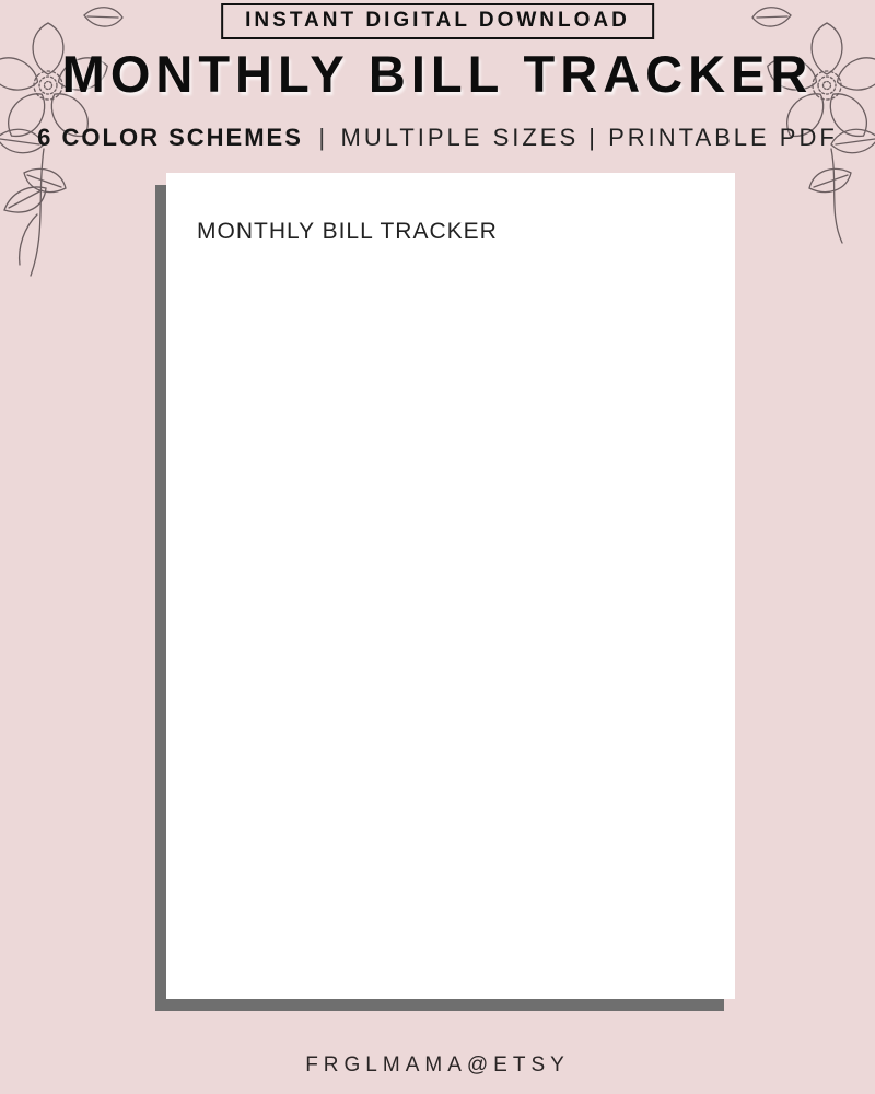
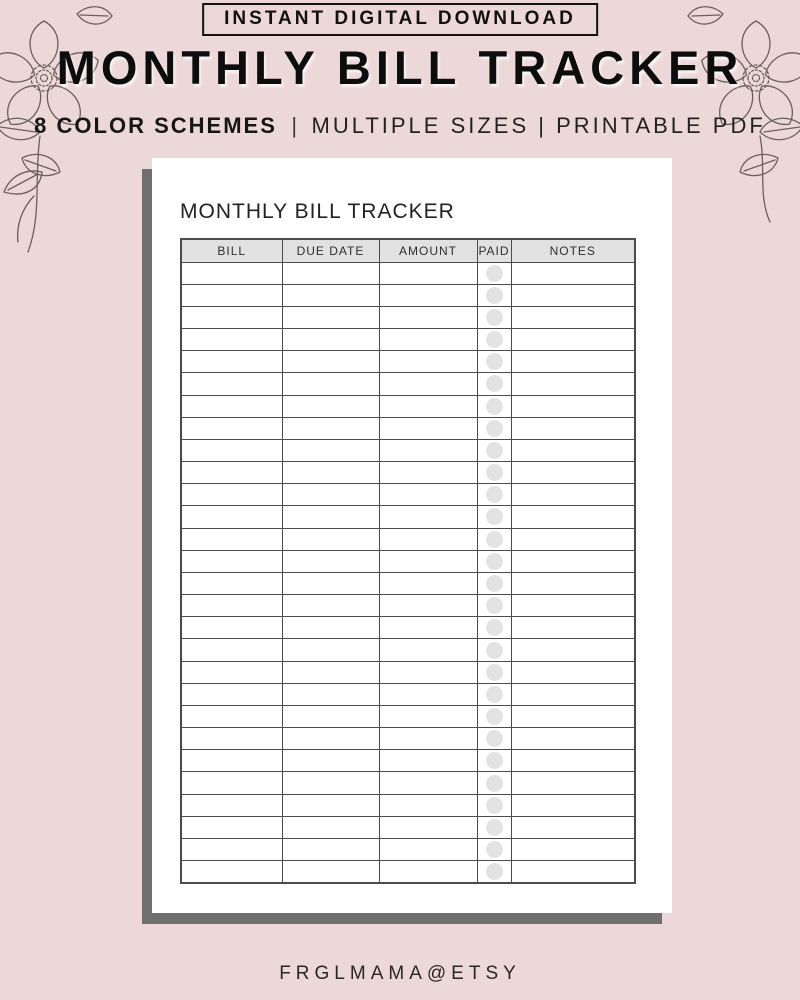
  INSTANT DIGITAL DOWNLOAD
  MONTHLY BILL TRACKER
- 6 COLOR SCHEMES | MULTIPLE SIZES | PRINTABLE PDF
+ 8 COLOR SCHEMES | MULTIPLE SIZES | PRINTABLE PDF
  MONTHLY BILL TRACKER
+ BILL	DUE DATE	AMOUNT	PAID	NOTES
  FRGLMAMA@ETSY
